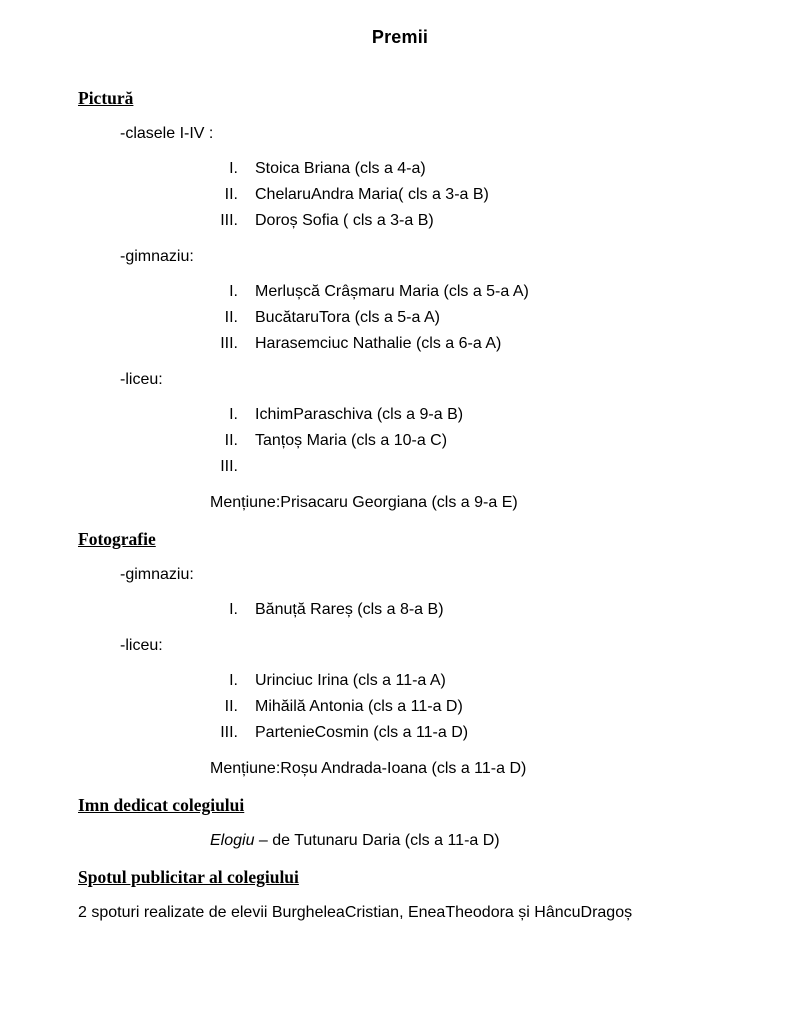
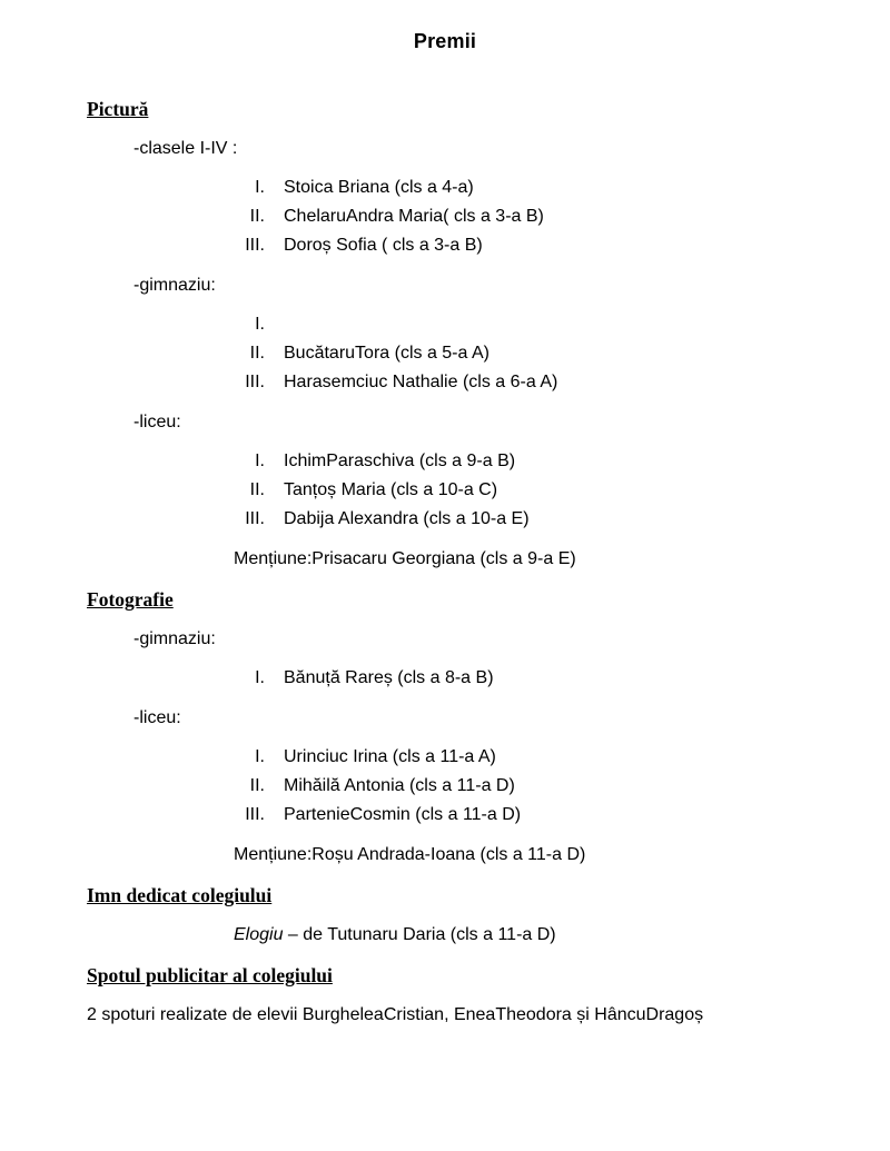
  Premii
  Pictură
  -clasele I-IV :
  I.
  Stoica Briana (cls a 4-a)
  II.
  ChelaruAndra Maria( cls a 3-a B)
  III.
  Doroș Sofia ( cls a 3-a B)
  -gimnaziu:
  I.
- Merlușcă Crâșmaru Maria (cls a 5-a A)
  II.
  BucătaruTora (cls a 5-a A)
  III.
  Harasemciuc Nathalie (cls a 6-a A)
  -liceu:
  I.
  IchimParaschiva (cls a 9-a B)
  II.
  Tanțoș Maria (cls a 10-a C)
  III.
+ Dabija Alexandra (cls a 10-a E)
  Mențiune:Prisacaru Georgiana (cls a 9-a E)
  Fotografie
  -gimnaziu:
  I.
  Bănuță Rareș (cls a 8-a B)
  -liceu:
  I.
  Urinciuc Irina (cls a 11-a A)
  II.
  Mihăilă Antonia (cls a 11-a D)
  III.
  PartenieCosmin (cls a 11-a D)
  Mențiune:Roșu Andrada-Ioana (cls a 11-a D)
  Imn dedicat colegiului
  Elogiu – de Tutunaru Daria (cls a 11-a D)
  Spotul publicitar al colegiului
  2 spoturi realizate de elevii BurgheleaCristian, EneaTheodora și HâncuDragoș
